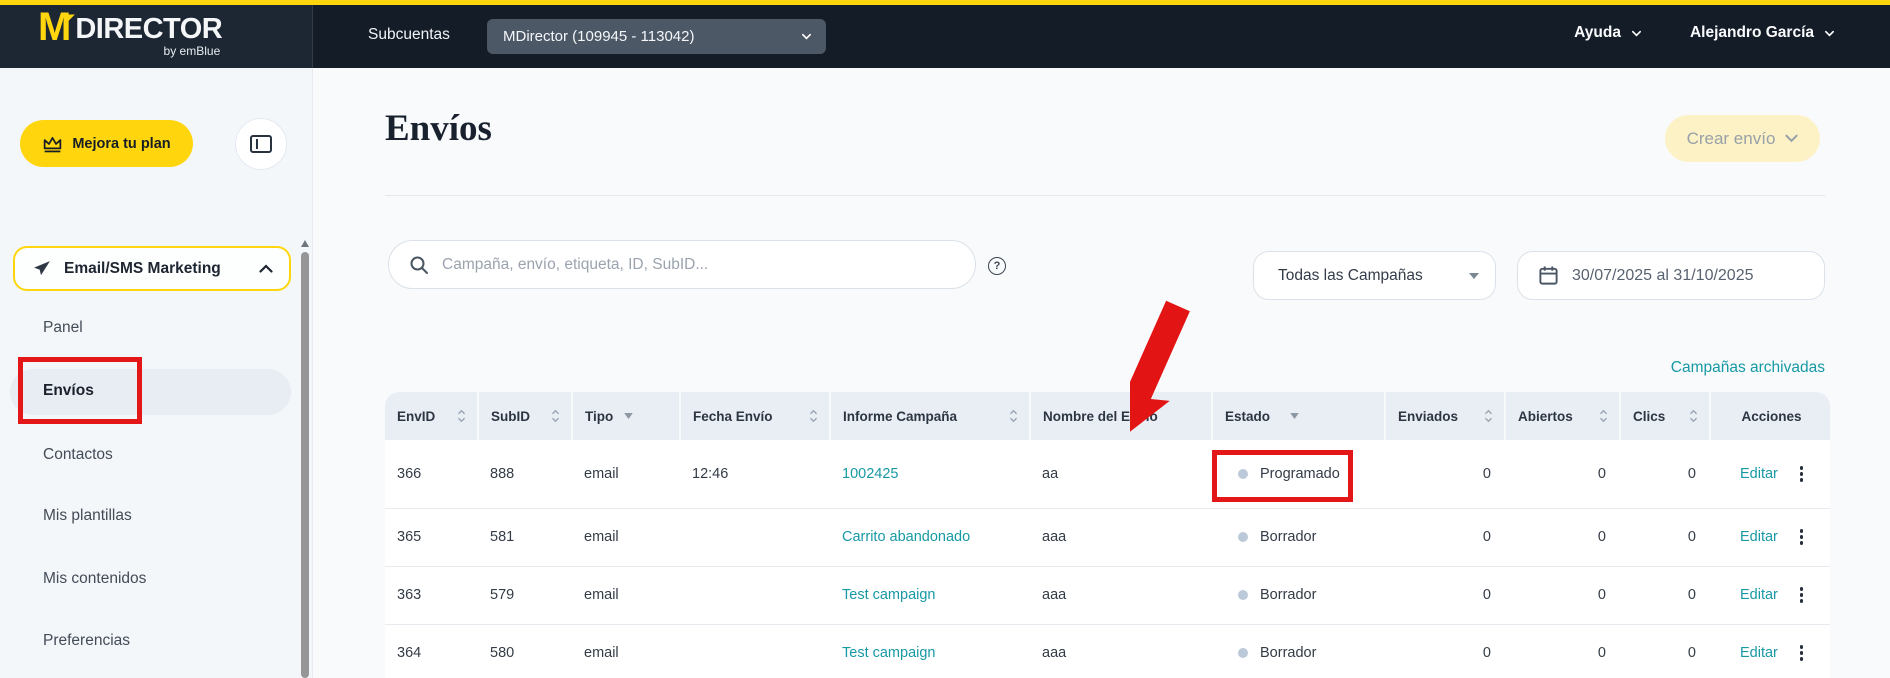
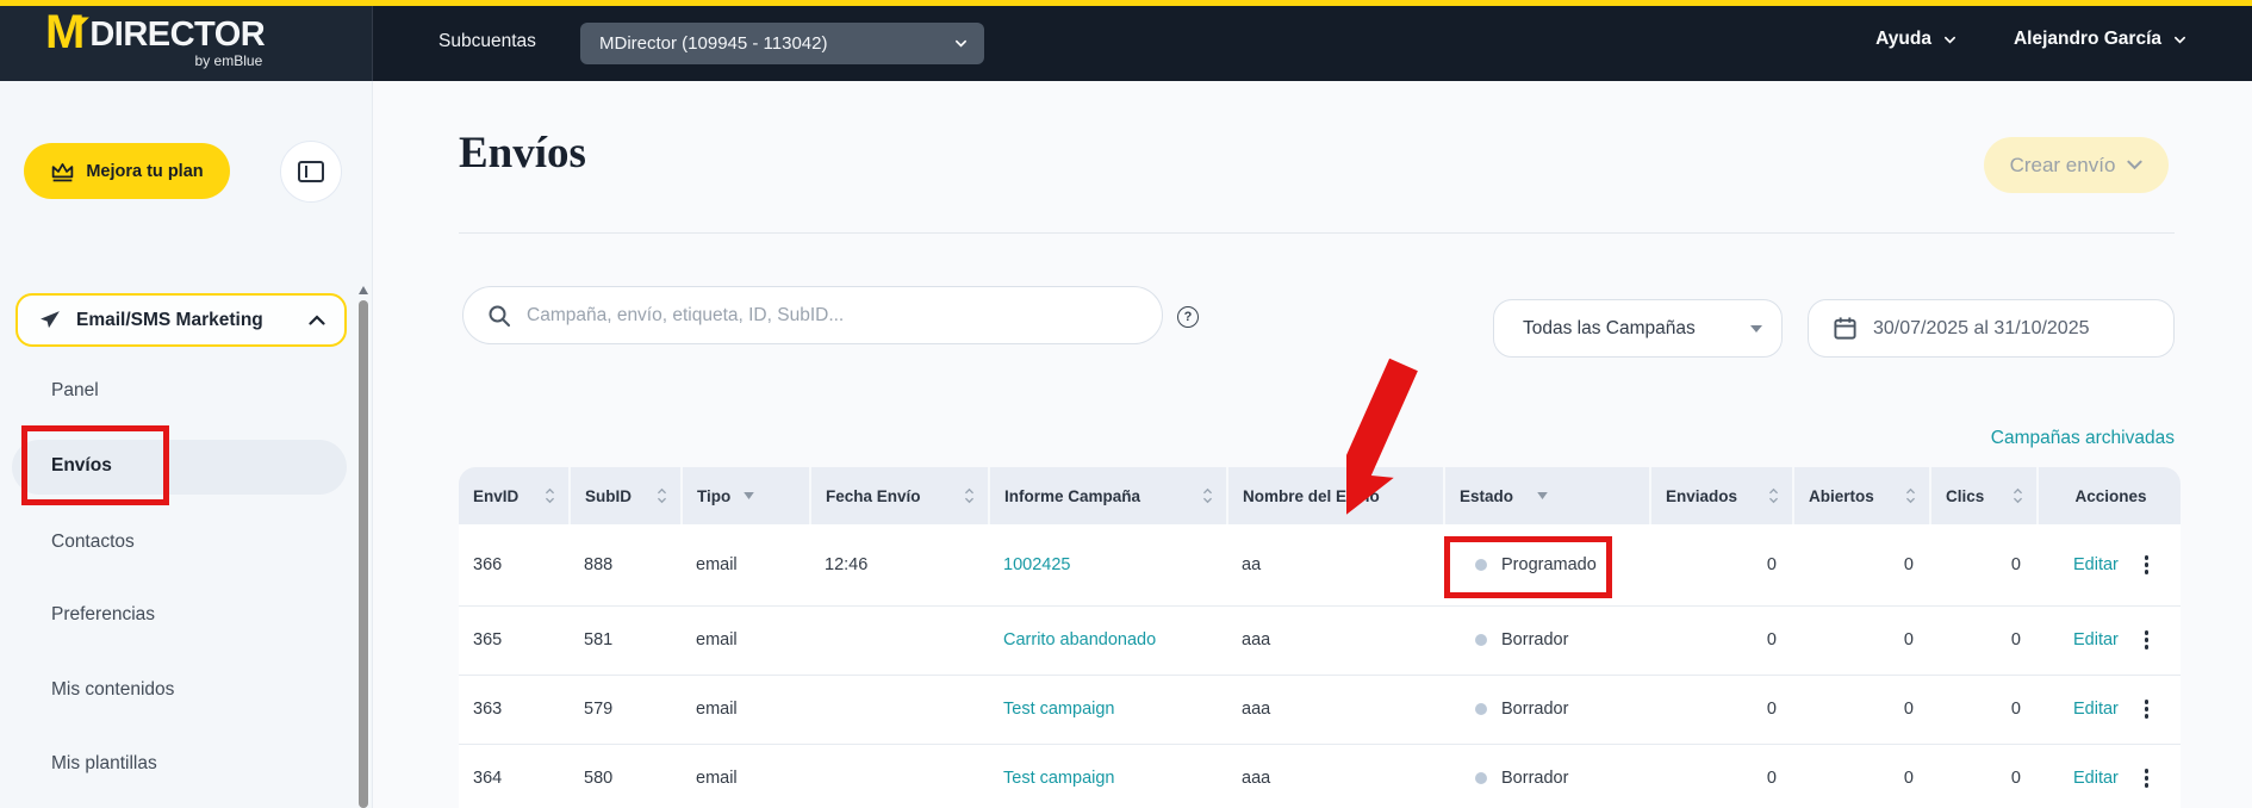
  M
  DIRECTOR
  by emBlue
  Subcuentas
  MDirector (109945 - 113042)
  Ayuda
  Alejandro García
  Mejora tu plan
  Email/SMS Marketing
  Panel
  Envíos
  Contactos
- Mis plantillas
+ Preferencias
  Mis contenidos
- Preferencias
+ Mis plantillas
  Envíos
  Crear envío
  Campaña, envío, etiqueta, ID, SubID...
  ?
  Todas las Campañas
  30/07/2025 al 31/10/2025
  Campañas archivadas
  EnvID	SubID	Tipo	Fecha Envío	Informe Campaña	Nombre del Eo	Estado	Enviados	Abiertos	Clics	Acciones
  366	888	email	12:46	1002425	aa	Programado	0	0	0	Editar
  365	581	email		Carrito abandonado	aaa	Borrador	0	0	0	Editar
  363	579	email		Test campaign	aaa	Borrador	0	0	0	Editar
  364	580	email		Test campaign	aaa	Borrador	0	0	0	Editar
